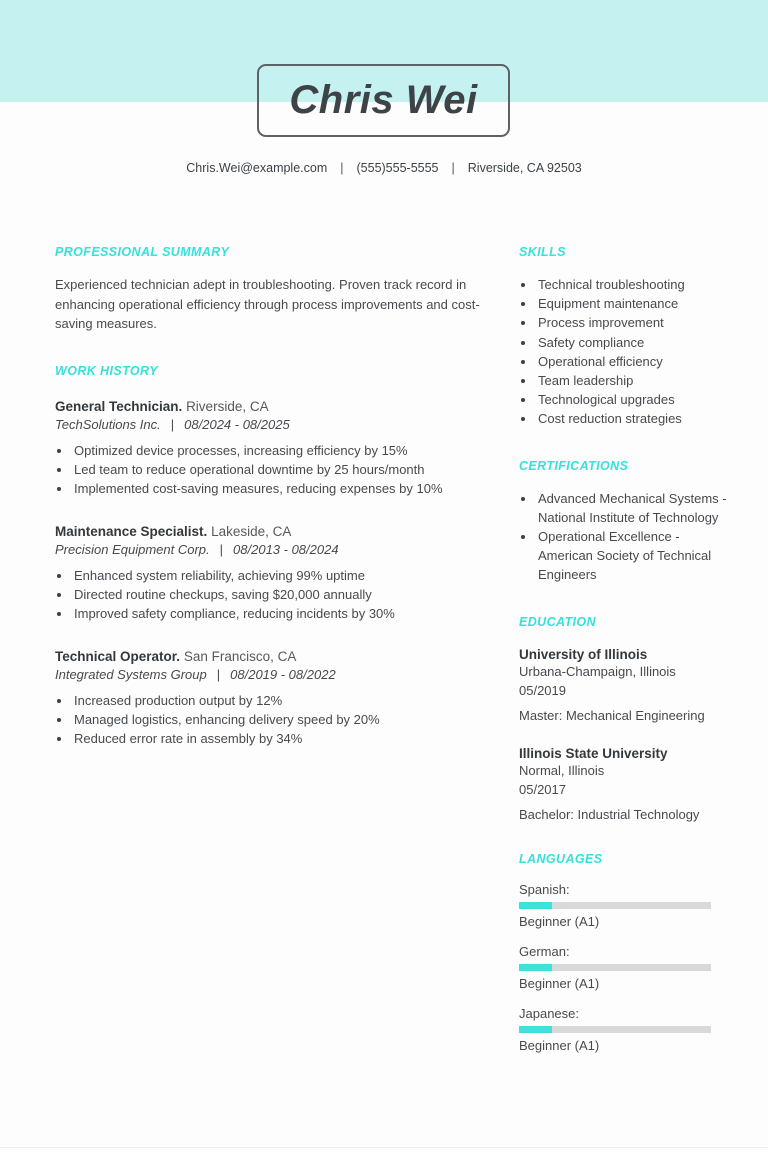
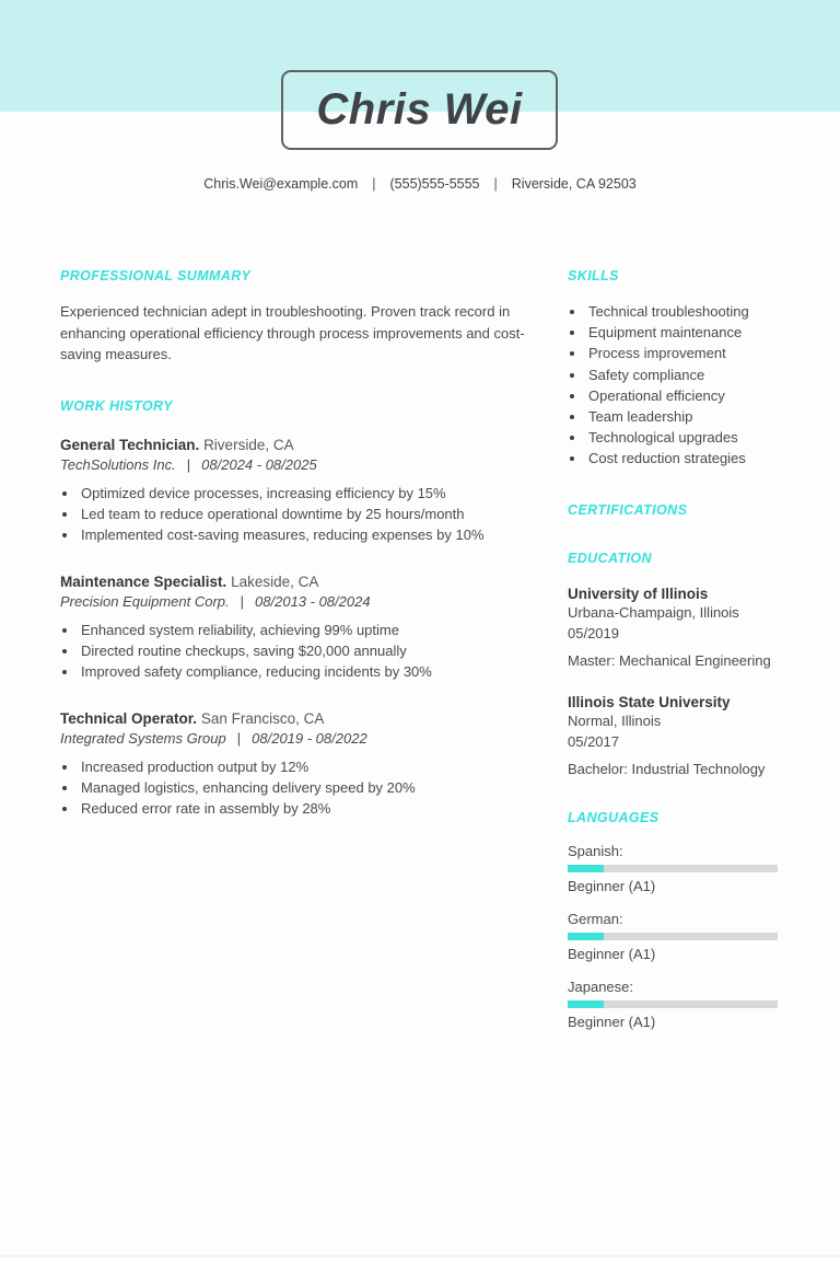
  Chris Wei
  Chris.Wei@example.com | (555)555-5555 | Riverside, CA 92503
  PROFESSIONAL SUMMARY
  Experienced technician adept in troubleshooting. Proven track record in enhancing operational efficiency through process improvements and cost-saving measures.
  WORK HISTORY
  General Technician. Riverside, CA
  TechSolutions Inc. | 08/2024 - 08/2025
  Optimized device processes, increasing efficiency by 15%
  Led team to reduce operational downtime by 25 hours/month
  Implemented cost-saving measures, reducing expenses by 10%
  Maintenance Specialist. Lakeside, CA
  Precision Equipment Corp. | 08/2013 - 08/2024
  Enhanced system reliability, achieving 99% uptime
  Directed routine checkups, saving $20,000 annually
  Improved safety compliance, reducing incidents by 30%
  Technical Operator. San Francisco, CA
  Integrated Systems Group | 08/2019 - 08/2022
  Increased production output by 12%
  Managed logistics, enhancing delivery speed by 20%
- Reduced error rate in assembly by 34%
+ Reduced error rate in assembly by 28%
  SKILLS
  Technical troubleshooting
  Equipment maintenance
  Process improvement
  Safety compliance
  Operational efficiency
  Team leadership
  Technological upgrades
  Cost reduction strategies
  CERTIFICATIONS
- Advanced Mechanical Systems - National Institute of Technology
- Operational Excellence - American Society of Technical Engineers
  EDUCATION
  University of Illinois
  Urbana-Champaign, Illinois
  05/2019
  Master: Mechanical Engineering
  Illinois State University
  Normal, Illinois
  05/2017
  Bachelor: Industrial Technology
  LANGUAGES
  Spanish:
  Beginner (A1)
  German:
  Beginner (A1)
  Japanese:
  Beginner (A1)
